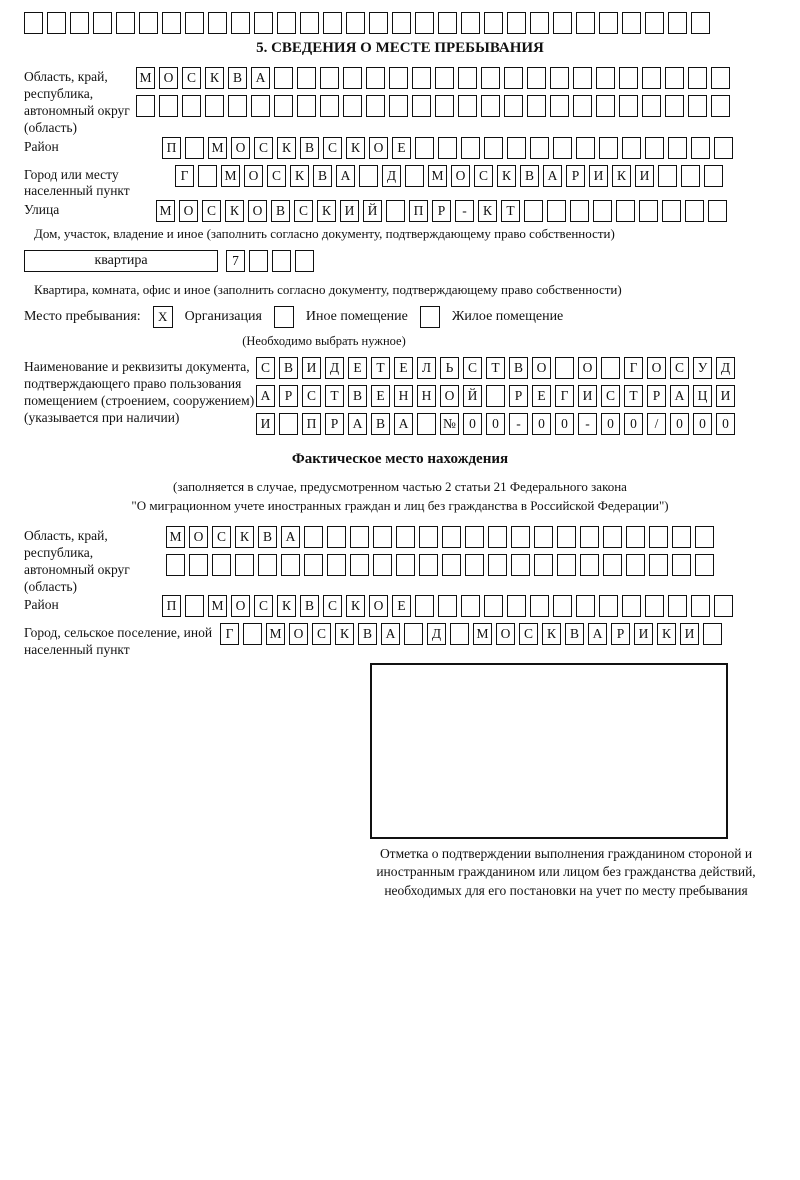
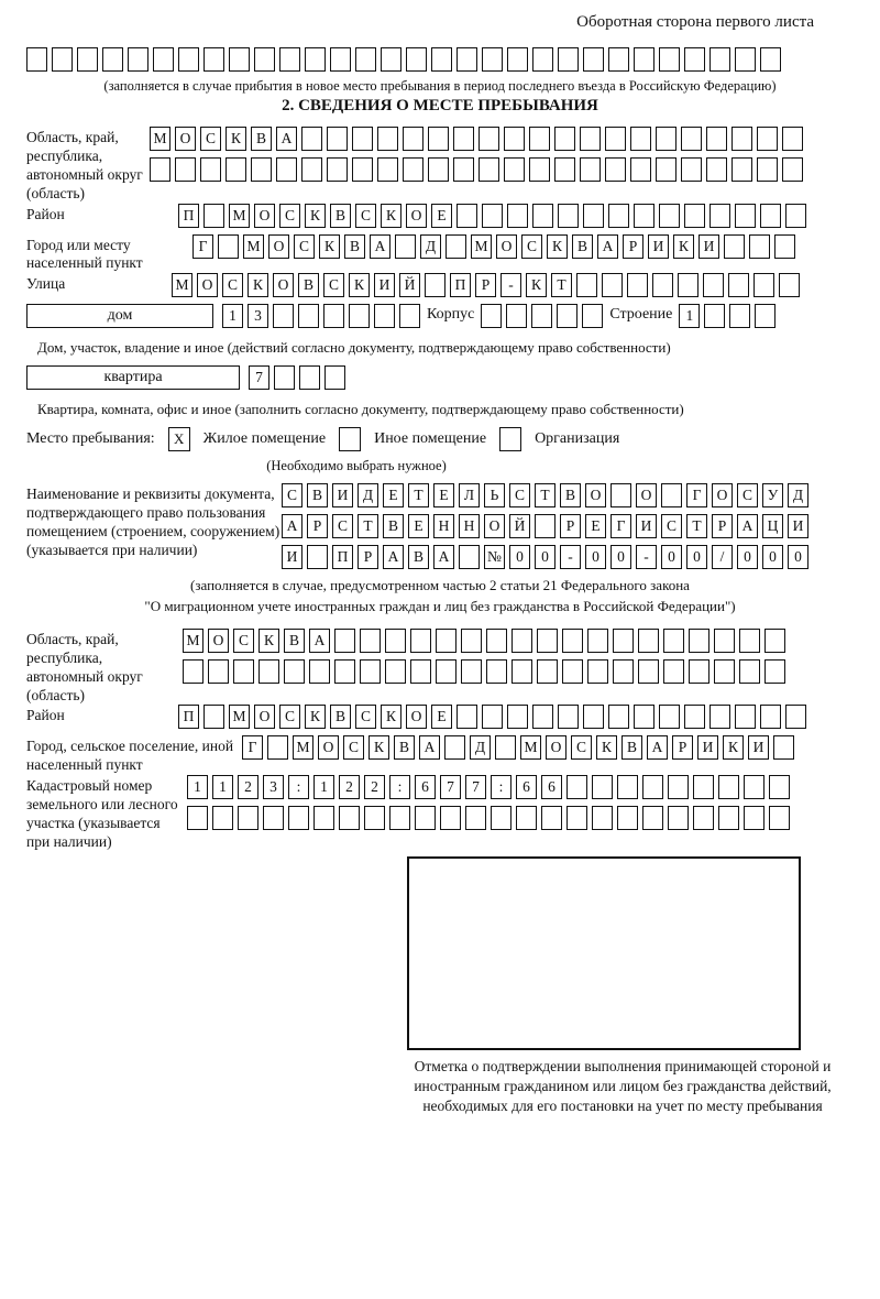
+ Оборотная сторона первого листа
+ (заполняется в случае прибытия в новое место пребывания в период последнего въезда в Российскую Федерацию)
- 5. СВЕДЕНИЯ О МЕСТЕ ПРЕБЫВАНИЯ
+ 2. СВЕДЕНИЯ О МЕСТЕ ПРЕБЫВАНИЯ
  Область, край, республика, автономный округ (область)
  М О С К В А
  Район
  П М О С К В С К О Е
  Город или месту населенный пункт
  Г М О С К В А Д М О С К В А Р И К И
  Улица
  М О С К О В С К И Й П Р - К Т
+ дом
+ 1 3
+ Корпус
+ Строение
+ 1
- Дом, участок, владение и иное (заполнить согласно документу, подтверждающему право собственности)
+ Дом, участок, владение и иное (действий согласно документу, подтверждающему право собственности)
  квартира
  7
  Квартира, комната, офис и иное (заполнить согласно документу, подтверждающему право собственности)
  Место пребывания:
  X
- Организация
+ Жилое помещение
  Иное помещение
- Жилое помещение
+ Организация
  (Необходимо выбрать нужное)
  Наименование и реквизиты документа, подтверждающего право пользования помещением (строением, сооружением) (указывается при наличии)
  С В И Д Е Т Е Л Ь С Т В О О Г О С У Д
  А Р С Т В Е Н Н О Й Р Е Г И С Т Р А Ц И
  И П Р А В А № 0 0 - 0 0 - 0 0 / 0 0 0
- Фактическое место нахождения
  (заполняется в случае, предусмотренном частью 2 статьи 21 Федерального закона
  "О миграционном учете иностранных граждан и лиц без гражданства в Российской Федерации")
  Область, край, республика, автономный округ (область)
  М О С К В А
  Район
  П М О С К В С К О Е
  Город, сельское поселение, иной населенный пункт
  Г М О С К В А Д М О С К В А Р И К И
+ Кадастровый номер земельного или лесного участка (указывается при наличии)
+ 1 1 2 3 : 1 2 2 : 6 7 7 : 6 6
- Отметка о подтверждении выполнения гражданином стороной и иностранным гражданином или лицом без гражданства действий, необходимых для его постановки на учет по месту пребывания
+ Отметка о подтверждении выполнения принимающей стороной и иностранным гражданином или лицом без гражданства действий, необходимых для его постановки на учет по месту пребывания
